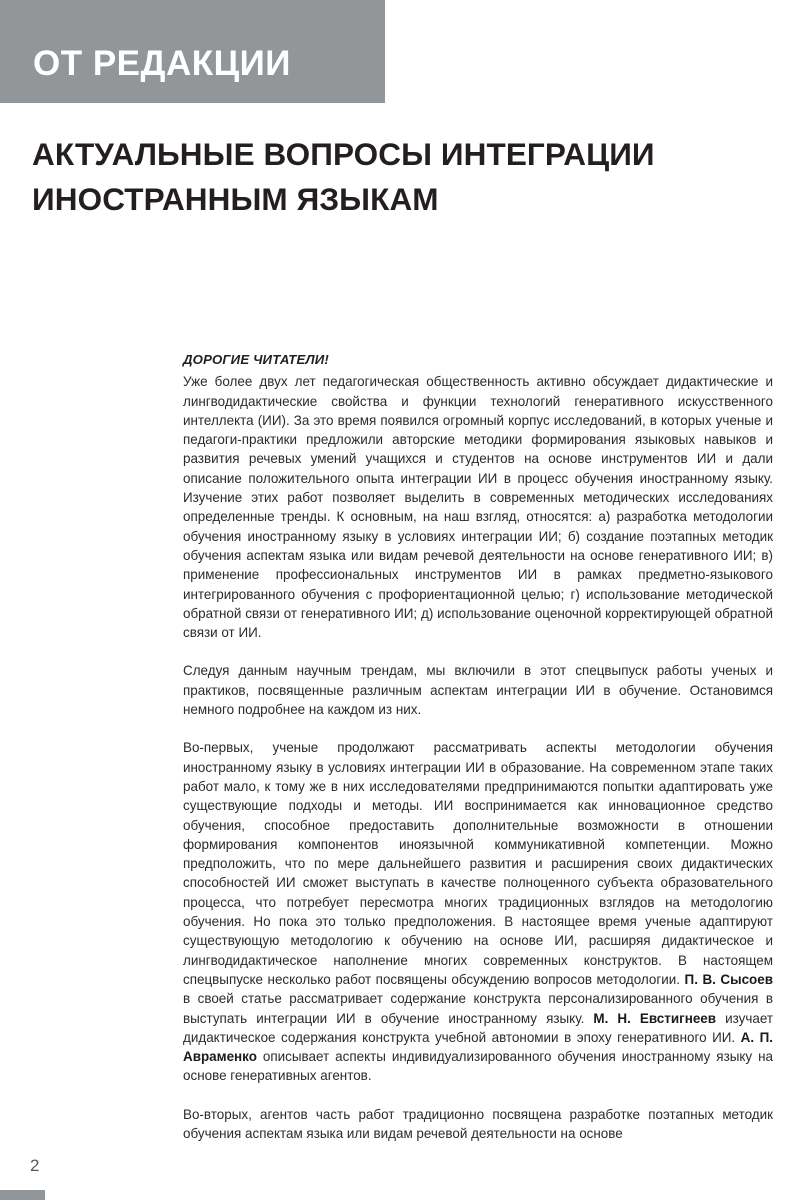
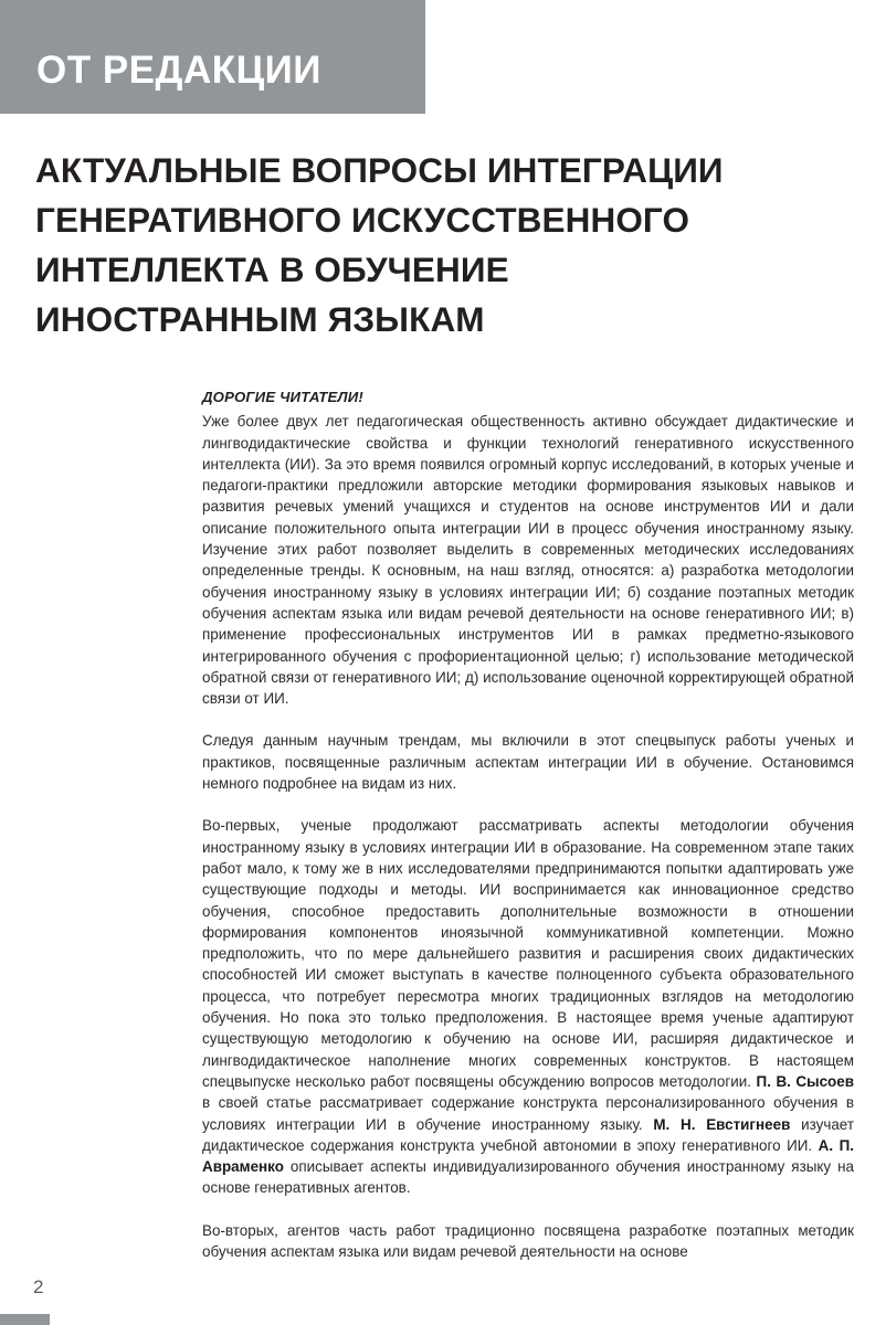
  ОТ РЕДАКЦИИ
  АКТУАЛЬНЫЕ ВОПРОСЫ ИНТЕГРАЦИИ
+ ГЕНЕРАТИВНОГО ИСКУССТВЕННОГО
+ ИНТЕЛЛЕКТА В ОБУЧЕНИЕ
  ИНОСТРАННЫМ ЯЗЫКАМ
  ДОРОГИЕ ЧИТАТЕЛИ!
  Уже более двух лет педагогическая общественность активно обсуждает дидактические и лингводидактические свойства и функции технологий генеративного искусственного интеллекта (ИИ). За это время появился огромный корпус исследований, в которых ученые и педагоги-практики предложили авторские методики формирования языковых навыков и развития речевых умений учащихся и студентов на основе инструментов ИИ и дали описание положительного опыта интеграции ИИ в процесс обучения иностранному языку. Изучение этих работ позволяет выделить в современных методических исследованиях определенные тренды. К основным, на наш взгляд, относятся: а) разработка методологии обучения иностранному языку в условиях интеграции ИИ; б) создание поэтапных методик обучения аспектам языка или видам речевой деятельности на основе генеративного ИИ; в) применение профессиональных инструментов ИИ в рамках предметно-языкового интегрированного обучения с профориентационной целью; г) использование методической обратной связи от генеративного ИИ; д) использование оценочной корректирующей обратной связи от ИИ.
- Следуя данным научным трендам, мы включили в этот спецвыпуск работы ученых и практиков, посвященные различным аспектам интеграции ИИ в обучение. Остановимся немного подробнее на каждом из них.
+ Следуя данным научным трендам, мы включили в этот спецвыпуск работы ученых и практиков, посвященные различным аспектам интеграции ИИ в обучение. Остановимся немного подробнее на видам из них.
- Во-первых, ученые продолжают рассматривать аспекты методологии обучения иностранному языку в условиях интеграции ИИ в образование. На современном этапе таких работ мало, к тому же в них исследователями предпринимаются попытки адаптировать уже существующие подходы и методы. ИИ воспринимается как инновационное средство обучения, способное предоставить дополнительные возможности в отношении формирования компонентов иноязычной коммуникативной компетенции. Можно предположить, что по мере дальнейшего развития и расширения своих дидактических способностей ИИ сможет выступать в качестве полноценного субъекта образовательного процесса, что потребует пересмотра многих традиционных взглядов на методологию обучения. Но пока это только предположения. В настоящее время ученые адаптируют существующую методологию к обучению на основе ИИ, расширяя дидактическое и лингводидактическое наполнение многих современных конструктов. В настоящем спецвыпуске несколько работ посвящены обсуждению вопросов методологии. П. В. Сысоев в своей статье рассматривает содержание конструкта персонализированного обучения в выступать интеграции ИИ в обучение иностранному языку. М. Н. Евстигнеев изучает дидактическое содержания конструкта учебной автономии в эпоху генеративного ИИ. А. П. Авраменко описывает аспекты индивидуализированного обучения иностранному языку на основе генеративных агентов.
+ Во-первых, ученые продолжают рассматривать аспекты методологии обучения иностранному языку в условиях интеграции ИИ в образование. На современном этапе таких работ мало, к тому же в них исследователями предпринимаются попытки адаптировать уже существующие подходы и методы. ИИ воспринимается как инновационное средство обучения, способное предоставить дополнительные возможности в отношении формирования компонентов иноязычной коммуникативной компетенции. Можно предположить, что по мере дальнейшего развития и расширения своих дидактических способностей ИИ сможет выступать в качестве полноценного субъекта образовательного процесса, что потребует пересмотра многих традиционных взглядов на методологию обучения. Но пока это только предположения. В настоящее время ученые адаптируют существующую методологию к обучению на основе ИИ, расширяя дидактическое и лингводидактическое наполнение многих современных конструктов. В настоящем спецвыпуске несколько работ посвящены обсуждению вопросов методологии. П. В. Сысоев в своей статье рассматривает содержание конструкта персонализированного обучения в условиях интеграции ИИ в обучение иностранному языку. М. Н. Евстигнеев изучает дидактическое содержания конструкта учебной автономии в эпоху генеративного ИИ. А. П. Авраменко описывает аспекты индивидуализированного обучения иностранному языку на основе генеративных агентов.
  Во-вторых, агентов часть работ традиционно посвящена разработке поэтапных методик обучения аспектам языка или видам речевой деятельности на основе
  2
